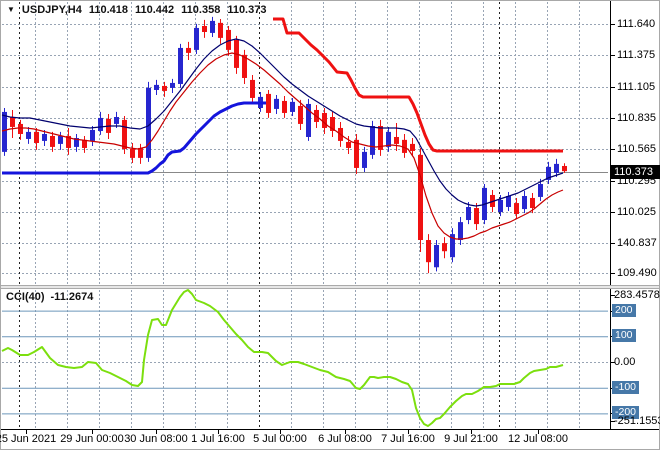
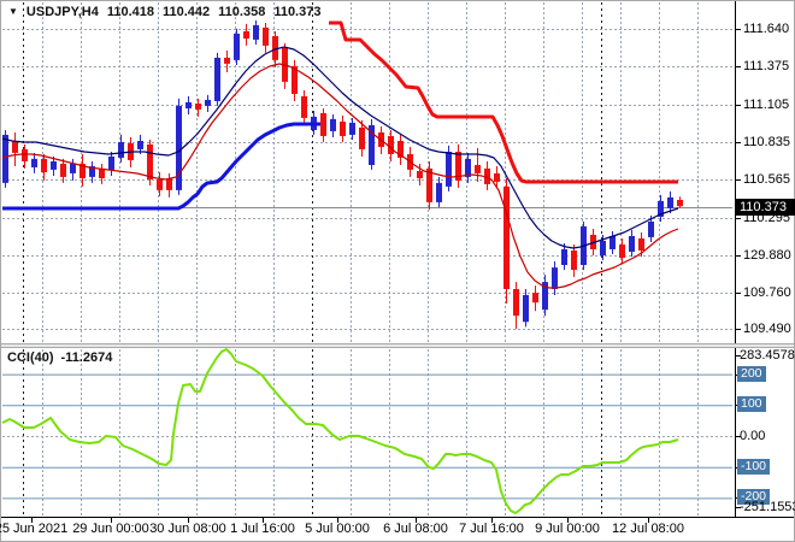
  ▼
  USDJPY,H4
  110.418
  110.442
  110.358
  110.373
  CCI(40)
  -11.2674
  110.373
  111.640
  111.375
  111.105
  110.835
  110.565
  110.295
- 110.025
+ 129.880
- 140.837
+ 109.760
  109.490
  5 Jun 2021
  29 Jun 00:00
  30 Jun 08:00
  1 Jul 16:00
  5 Jul 00:00
  6 Jul 08:00
  7 Jul 16:00
- 9 Jul 21:00
+ 9 Jul 00:00
  12 Jul 08:00
  283.4578
  200
  100
  0.00
  -100
  -200
  -251.155
